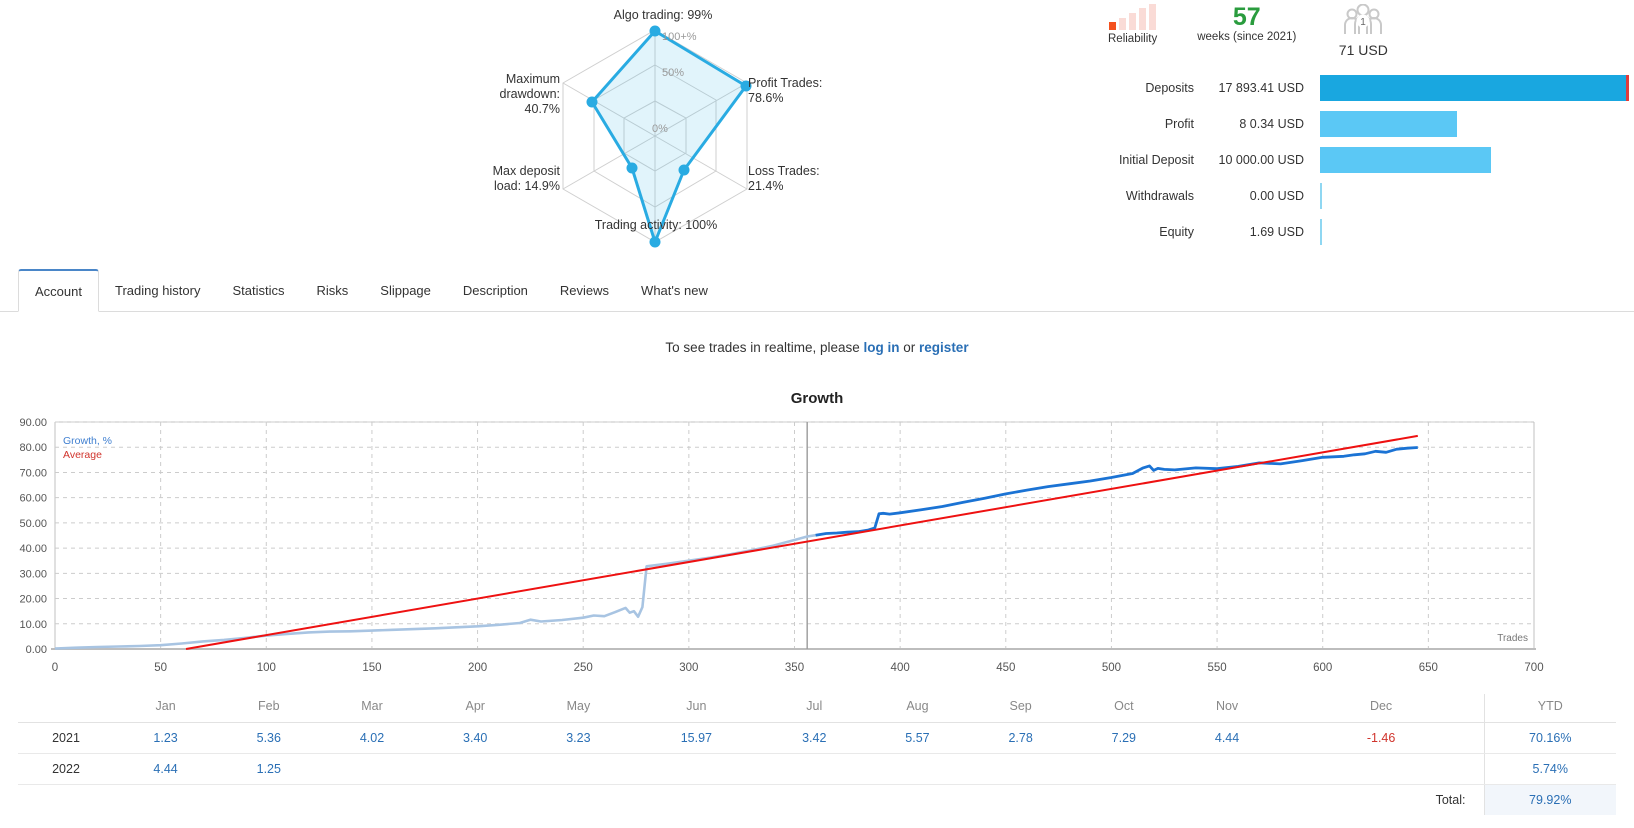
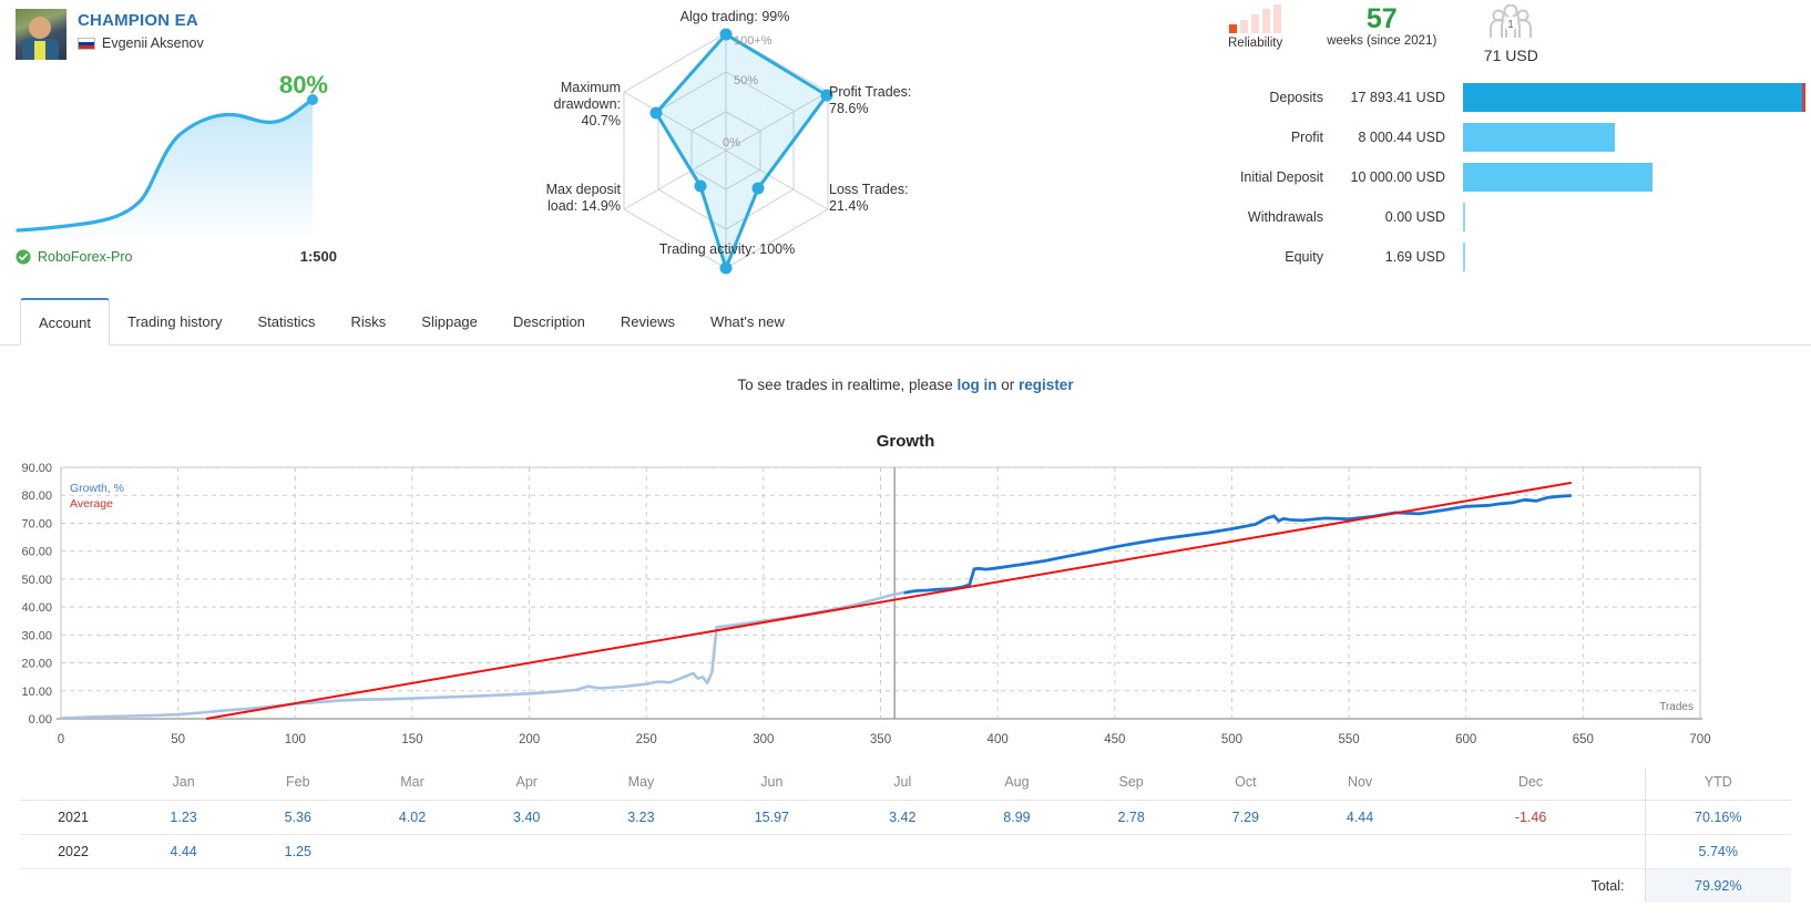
+ CHAMPION EA
+ Evgenii Aksenov
+ 80%
+ RoboForex-Pro
+ 1:500
  100+%
  50%
  0%
  Algo trading: 99%
  Profit Trades: 78.6%
  Loss Trades: 21.4%
  Trading activity: 100%
  Max deposit load: 14.9%
  Maximum drawdown: 40.7%
  Reliability
  57
  weeks (since 2021)
  1
  71 USD
  Deposits	17 893.41 USD
- Profit	8 0.34 USD
+ Profit	8 000.44 USD
  Initial Deposit	10 000.00 USD
  Withdrawals	0.00 USD
  Equity	1.69 USD
  Account
  Trading history
  Statistics
  Risks
  Slippage
  Description
  Reviews
  What's new
  To see trades in realtime, please log in or register
  Growth
  0.00
  10.00
  20.00
  30.00
  40.00
  50.00
  60.00
  70.00
  80.00
  90.00
  0
  50
  100
  150
  200
  250
  300
  350
  400
  450
  500
  550
  600
  650
  700
  Growth, %
  Average
  Trades
  	Jan	Feb	Mar	Apr	May	Jun	Jul	Aug	Sep	Oct	Nov	Dec	YTD
- 2021	1.23	5.36	4.02	3.40	3.23	15.97	3.42	5.57	2.78	7.29	4.44	-1.46	70.16%
+ 2021	1.23	5.36	4.02	3.40	3.23	15.97	3.42	8.99	2.78	7.29	4.44	-1.46	70.16%
  2022	4.44	1.25											5.74%
  		Total:	79.92%
